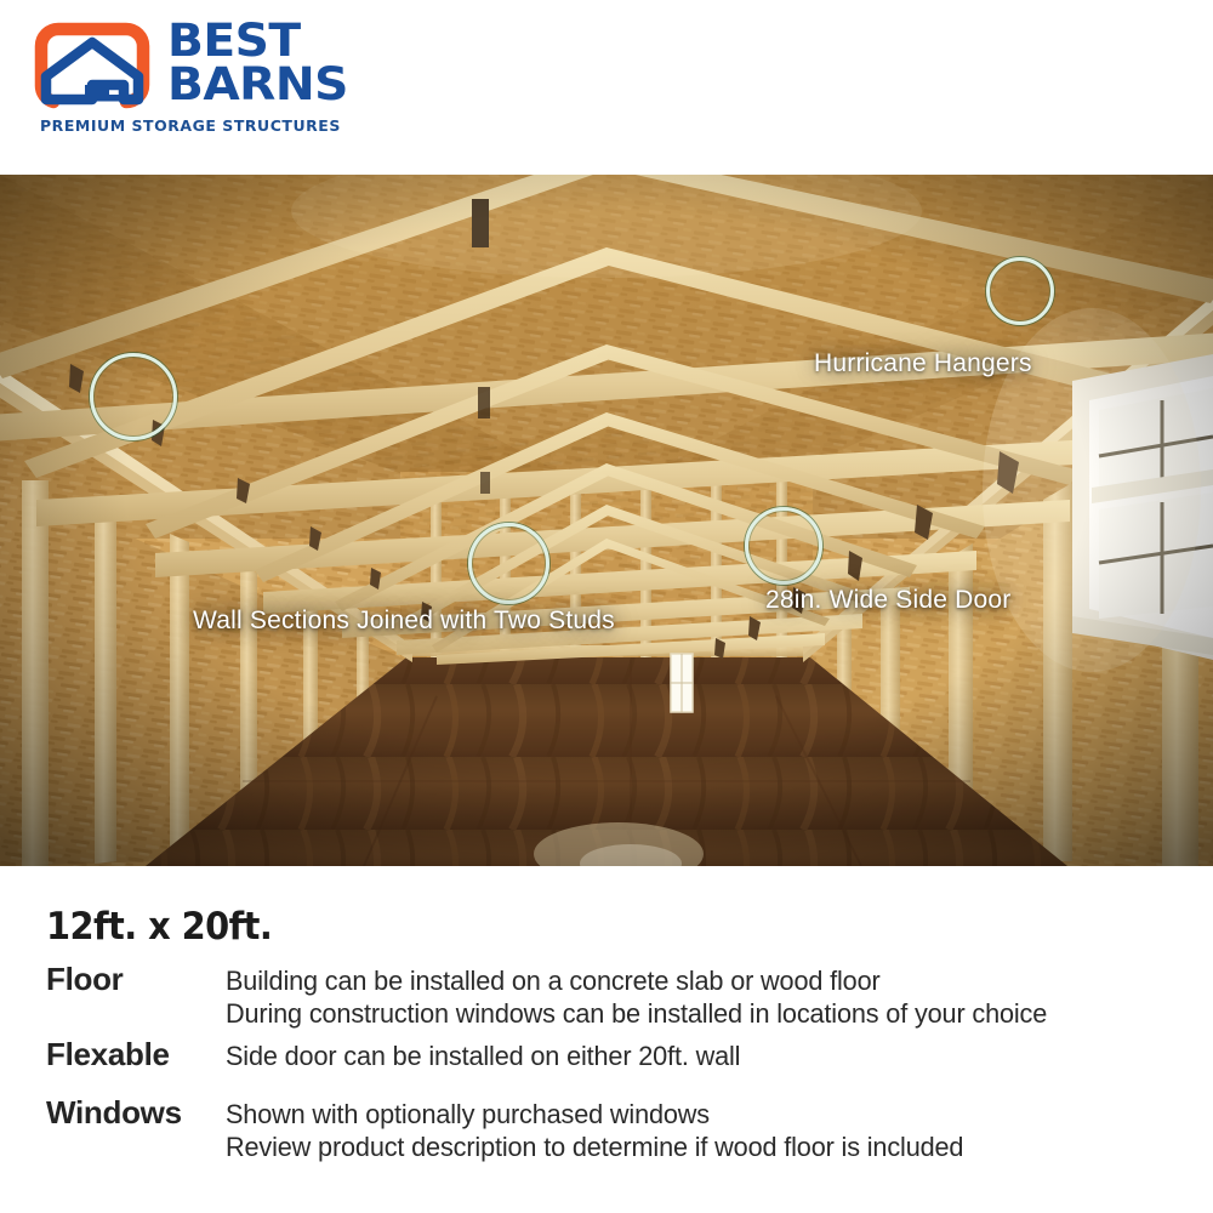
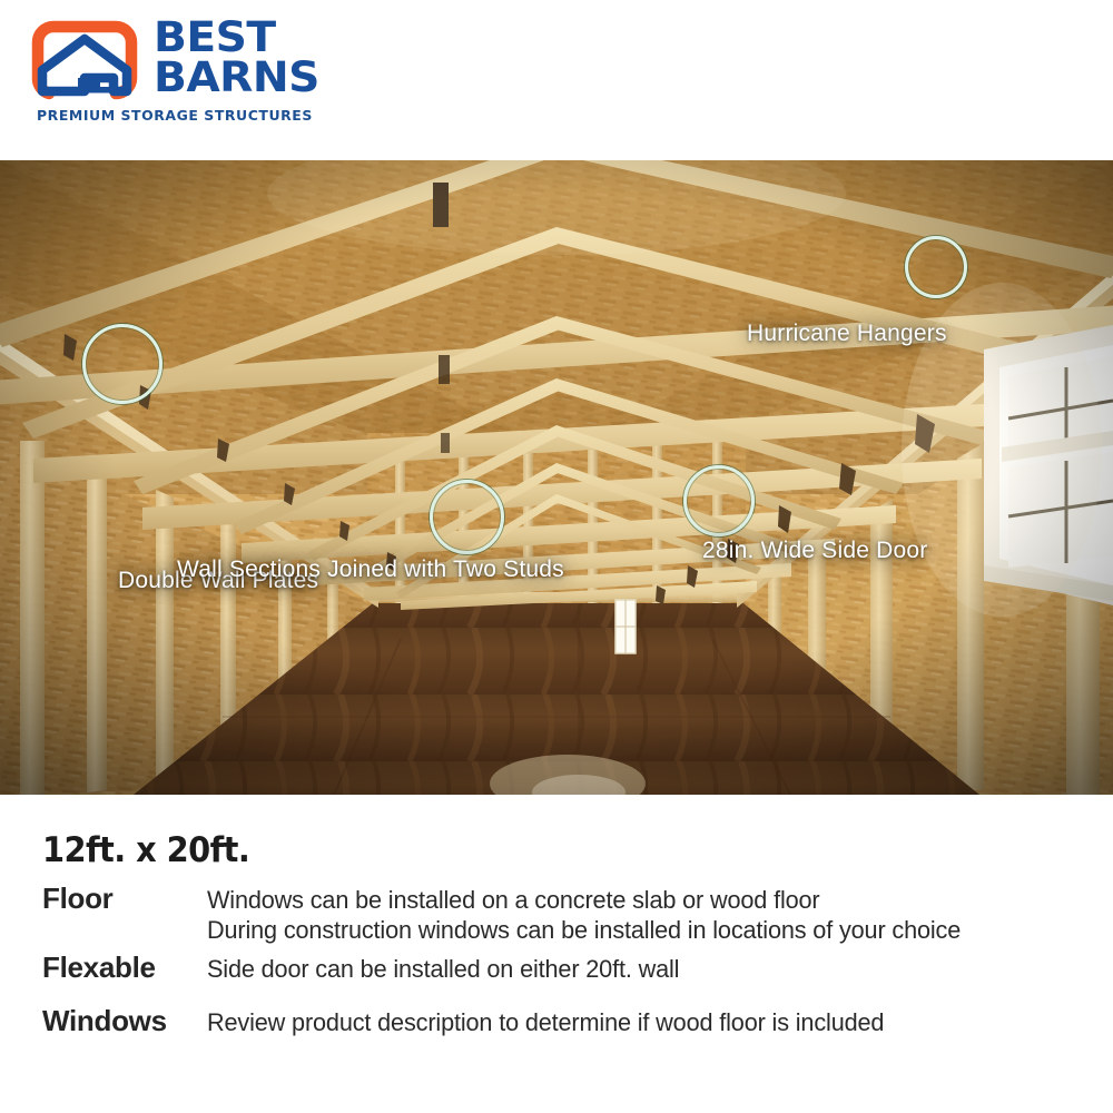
  BEST
  BARNS
  PREMIUM STORAGE STRUCTURES
+ Double Wall Plates
  Hurricane Hangers
  Wall Sections Joined with Two Studs
  28in. Wide Side Door
  12ft. x 20ft.
  Floor
- Building can be installed on a concrete slab or wood floor
+ Windows can be installed on a concrete slab or wood floor
  During construction windows can be installed in locations of your choice
  Flexable
  Side door can be installed on either 20ft. wall
  Windows
- Shown with optionally purchased windows
  Review product description to determine if wood floor is included
